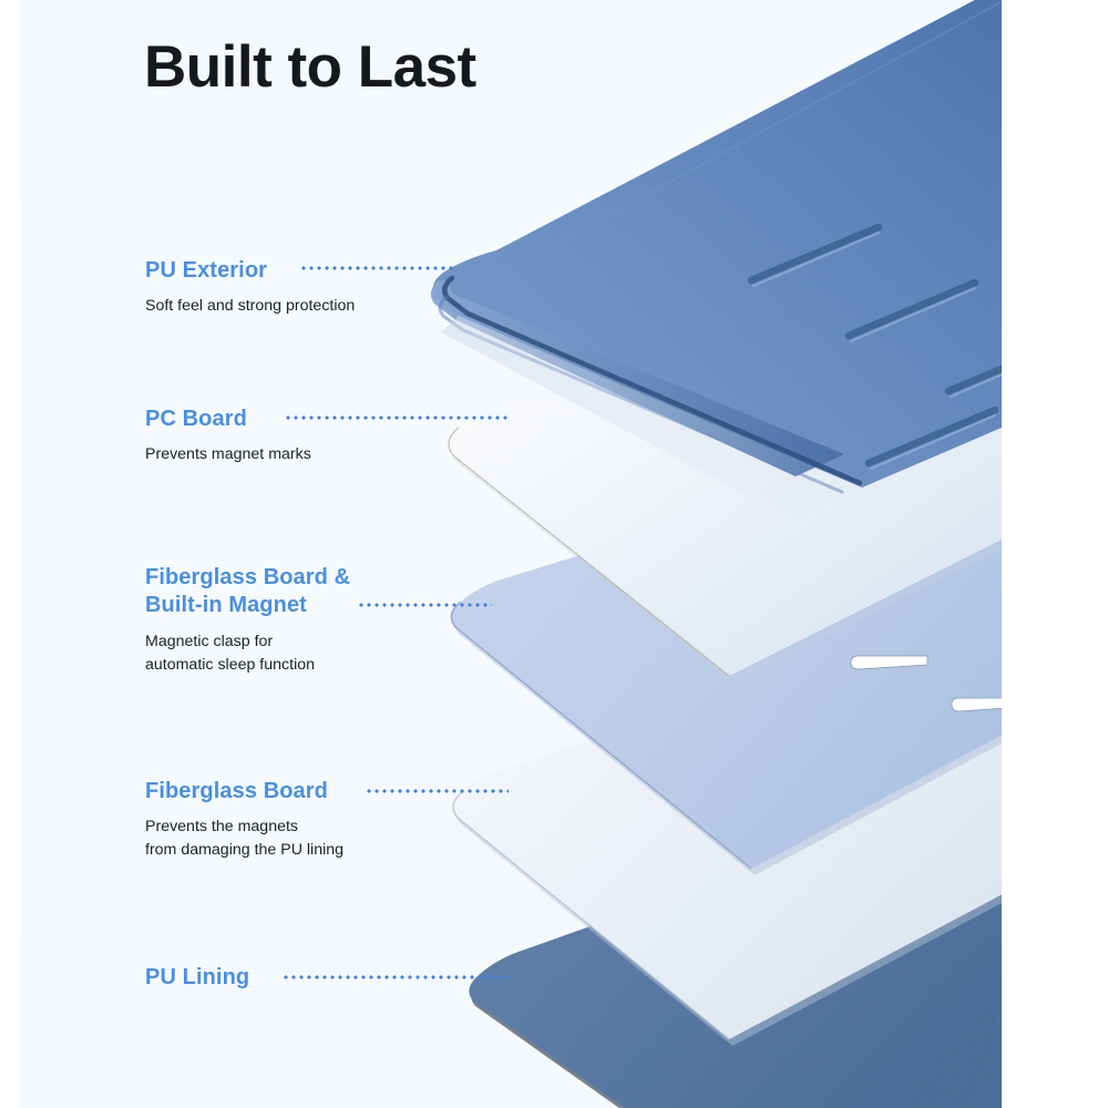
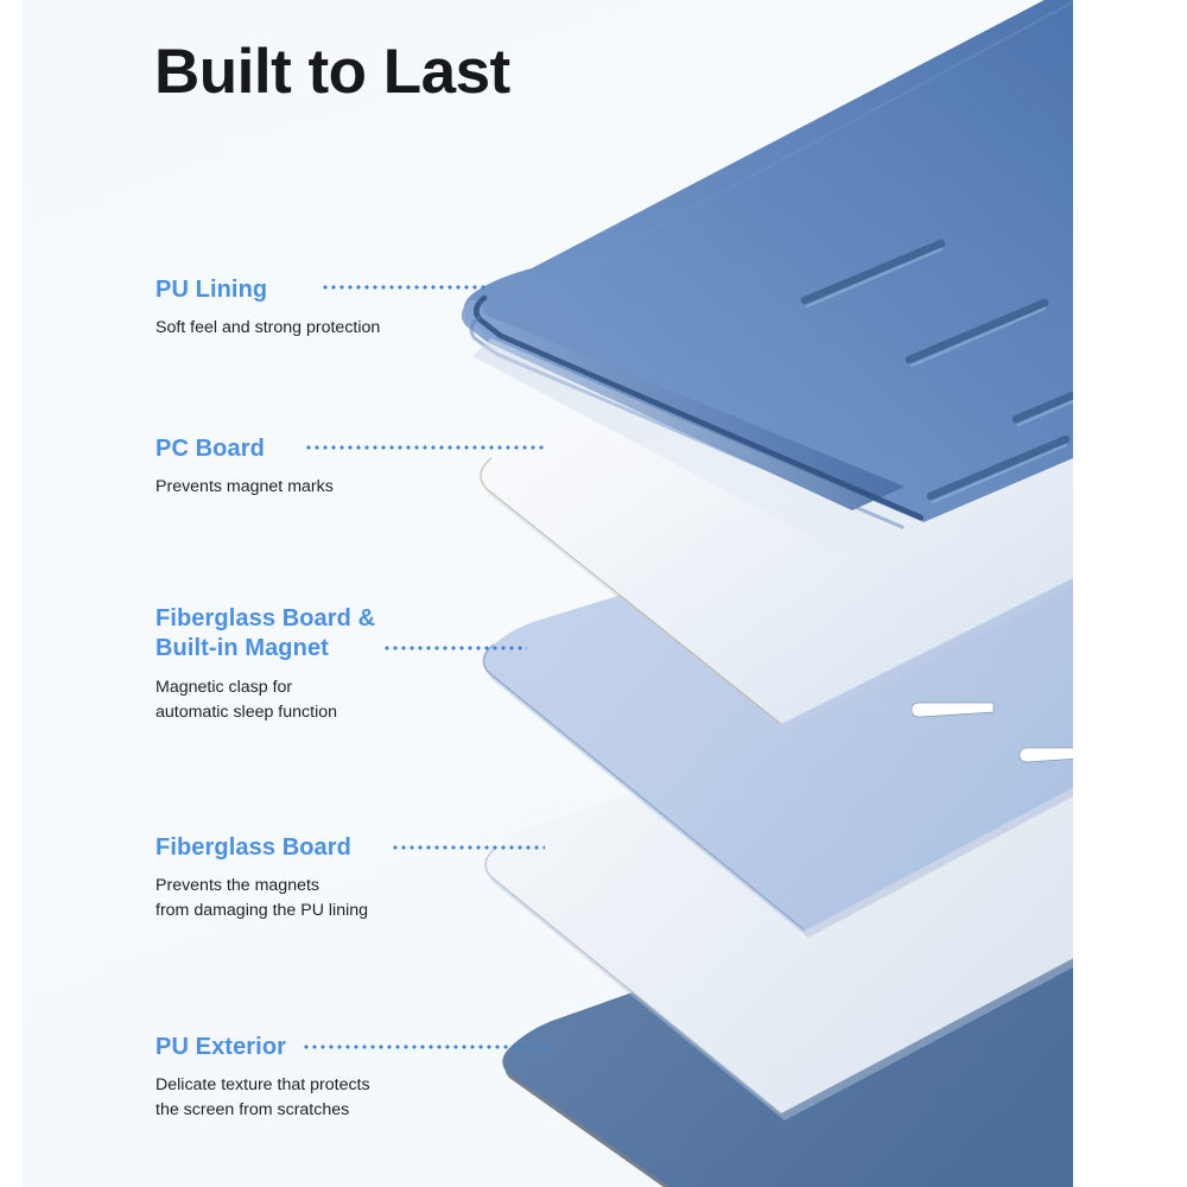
  Built to Last
- PU Exterior
+ PU Lining
  Soft feel and strong protection
  PC Board
  Prevents magnet marks
  Fiberglass Board &
  Built-in Magnet
  Magnetic clasp for
  automatic sleep function
  Fiberglass Board
  Prevents the magnets
  from damaging the PU lining
- PU Lining
+ PU Exterior
+ Delicate texture that protects
+ the screen from scratches
